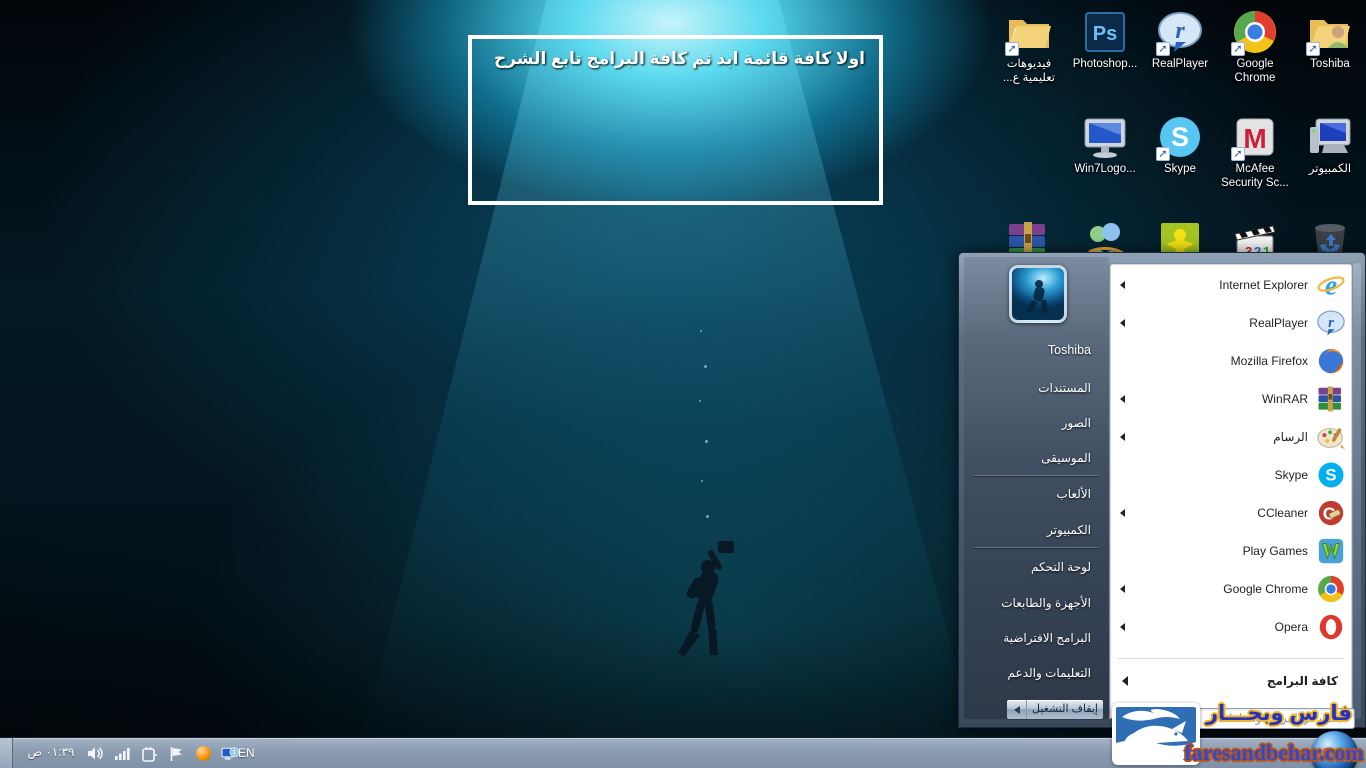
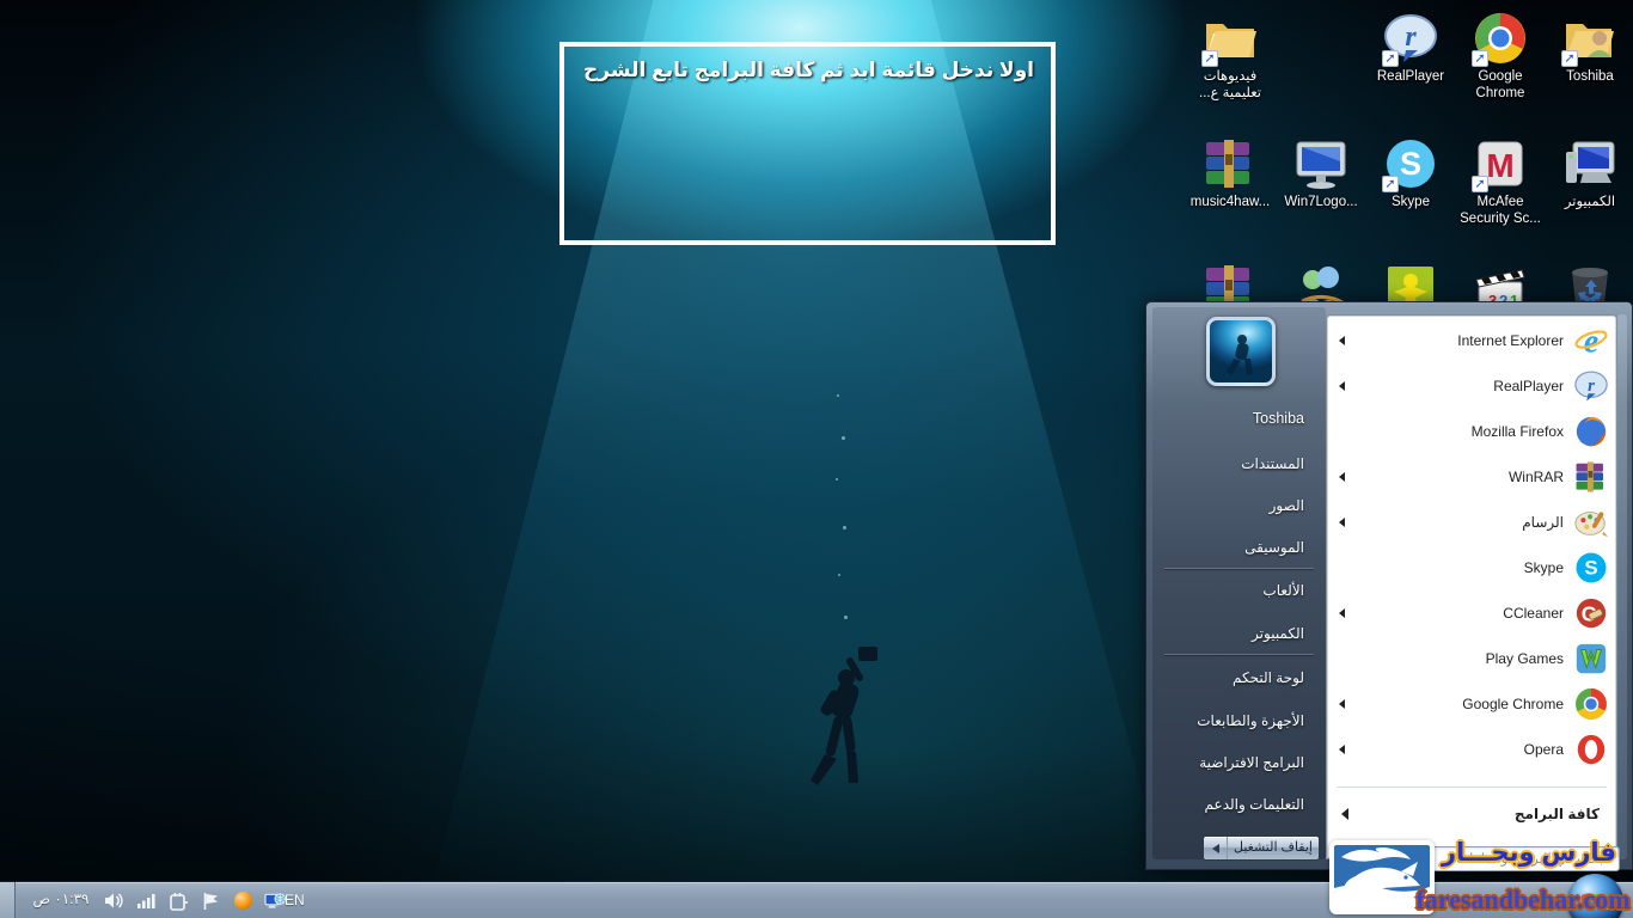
- اولا كافة قائمة ابد ثم كافة البرامج تابع الشرح
+ اولا ندخل قائمة ابد ثم كافة البرامج تابع الشرح
  ➚
  فيديوهات تعليمية ع...
- Ps
- Photoshop...
  r
  ➚
  RealPlayer
  ➚
  Google Chrome
  ➚
  Toshiba
+ music4haw...
  Win7Logo...
  S
  ➚
  Skype
  M
  ➚
  McAfee Security Sc...
  الكمبيوتر
  Toshiba
  المستندات
  الصور
  الموسيقى
  الألعاب
  الكمبيوتر
  لوحة التحكم
  الأجهزة والطابعات
  البرامج الافتراضية
  التعليمات والدعم
  إيقاف التشغيل
  e
  Internet Explorer
  r
  RealPlayer
  Mozilla Firefox
  WinRAR
  الرسام
  S
  Skype
  CCleaner
  Play Games
  Google Chrome
  Opera
  كافة البرامج
  ٠١:٣٩ ص
  EN
  فارس وبحـــار
  faresandbehar.com
